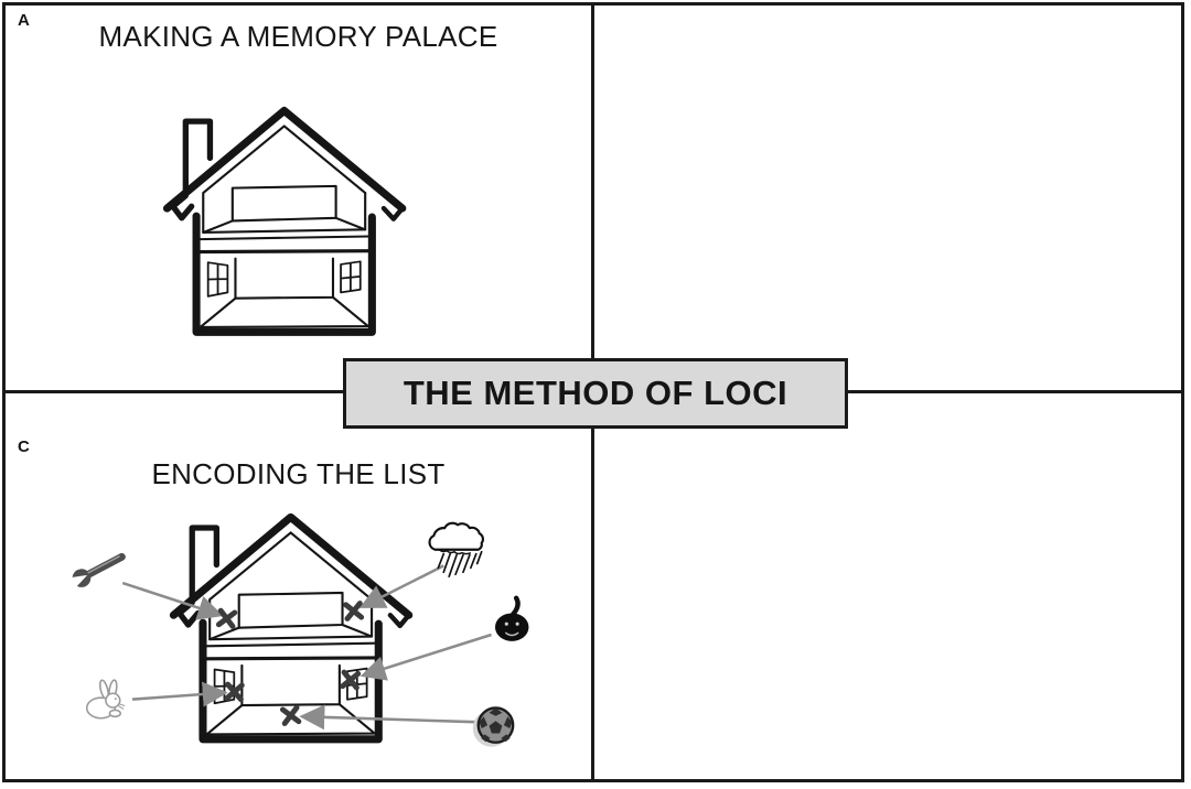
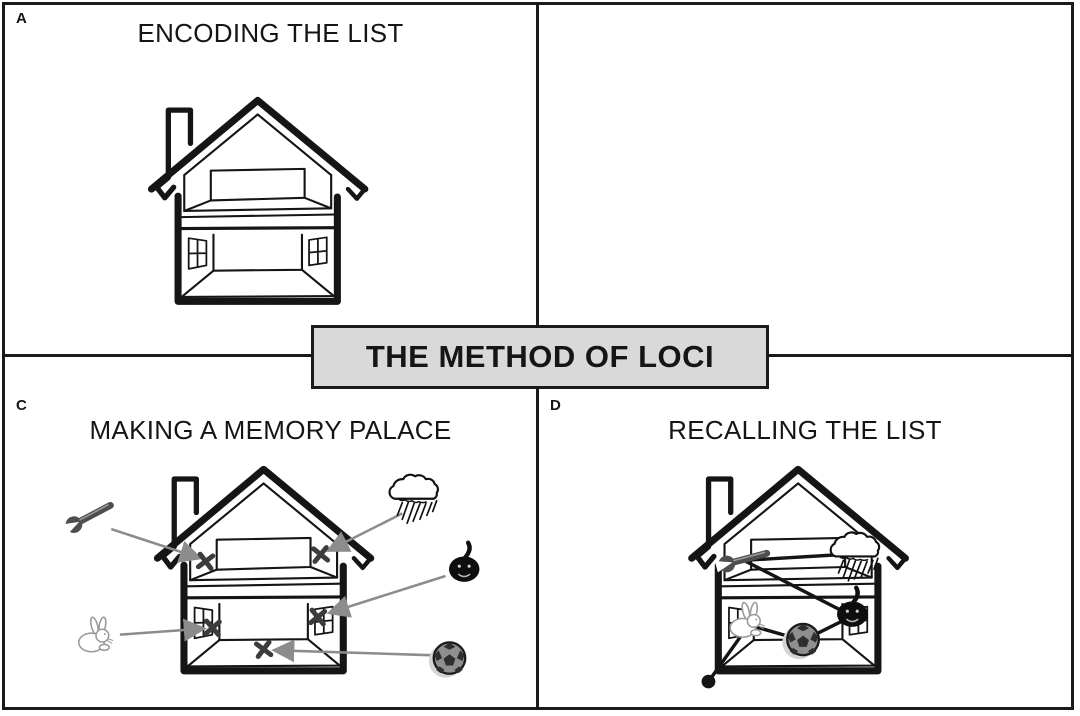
  A
- MAKING A MEMORY PALACE
+ ENCODING THE LIST
  C
- ENCODING THE LIST
+ MAKING A MEMORY PALACE
+ D
+ RECALLING THE LIST
  THE METHOD OF LOCI
